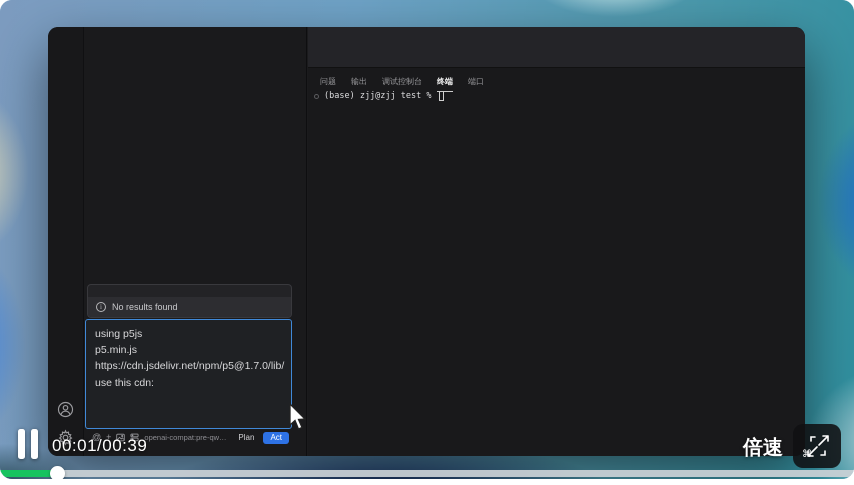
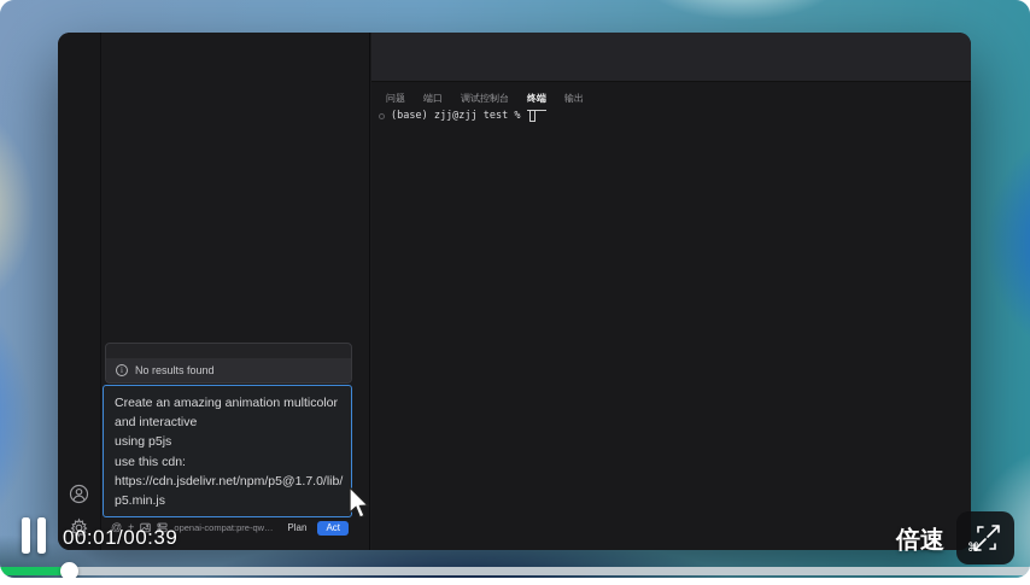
  i
  No results found
+ Create an amazing animation multicolor
+ and interactive
  using p5js
- p5.min.js
+ use this cdn:
  https://cdn.jsdelivr.net/npm/p5@1.7.0/lib/
- use this cdn:
+ p5.min.js
  @
  +
  Plan
  Act
  问题
- 输出
+ 端口
  调试控制台
  终端
- 端口
+ 输出
  (base) zjj@zjj test %
  00:01/00:39
  倍速
  ⌘
